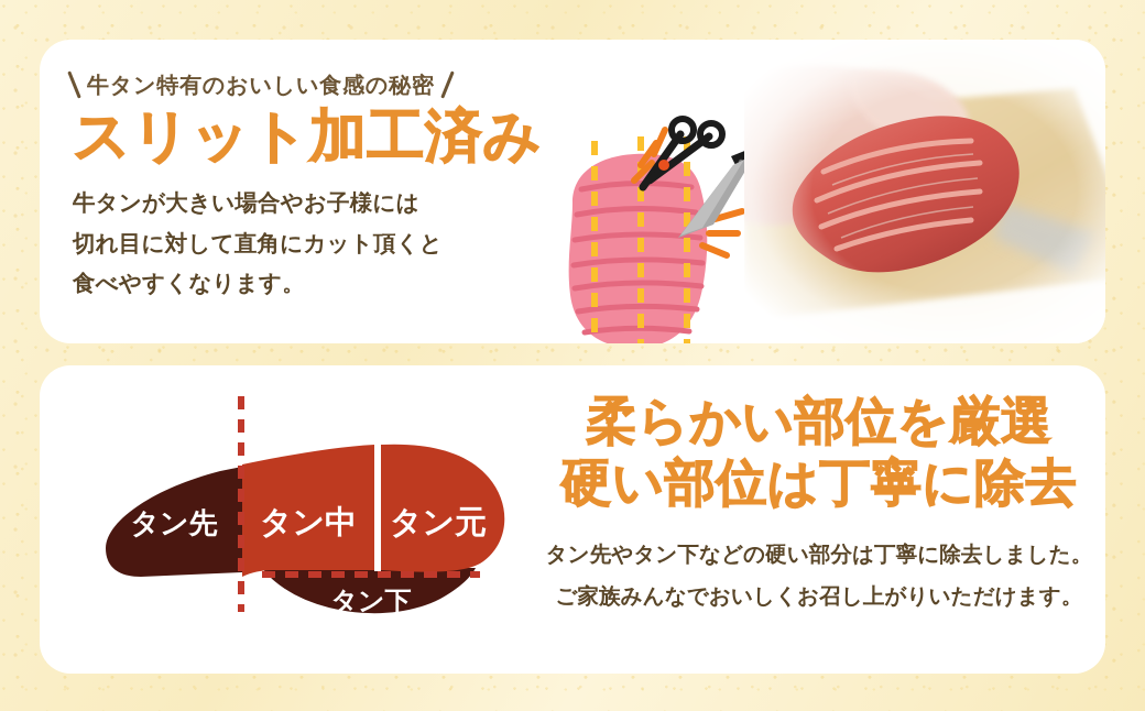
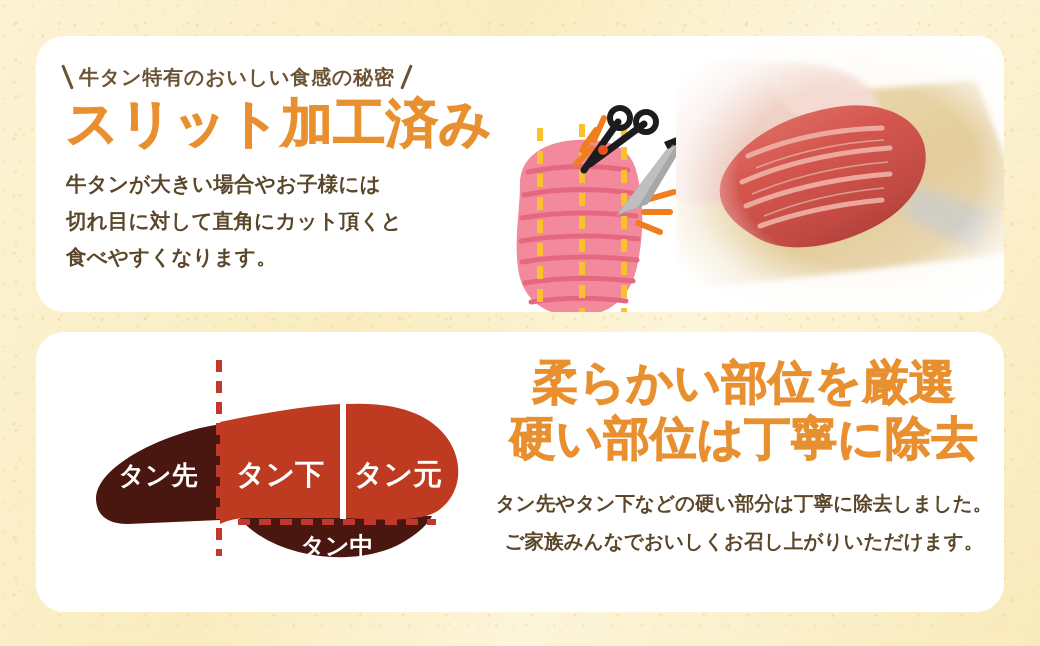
  牛タン特有のおいしい食感の秘密
  スリット加工済み
  牛タンが大きい場合やお子様には
  切れ目に対して直角にカット頂くと
  食べやすくなります。
  タン先
- タン中
+ タン下
  タン元
- タン下
+ タン中
  柔らかい部位を厳選
  硬い部位は丁寧に除去
  タン先やタン下などの硬い部分は丁寧に除去しました。
  ご家族みんなでおいしくお召し上がりいただけます。
